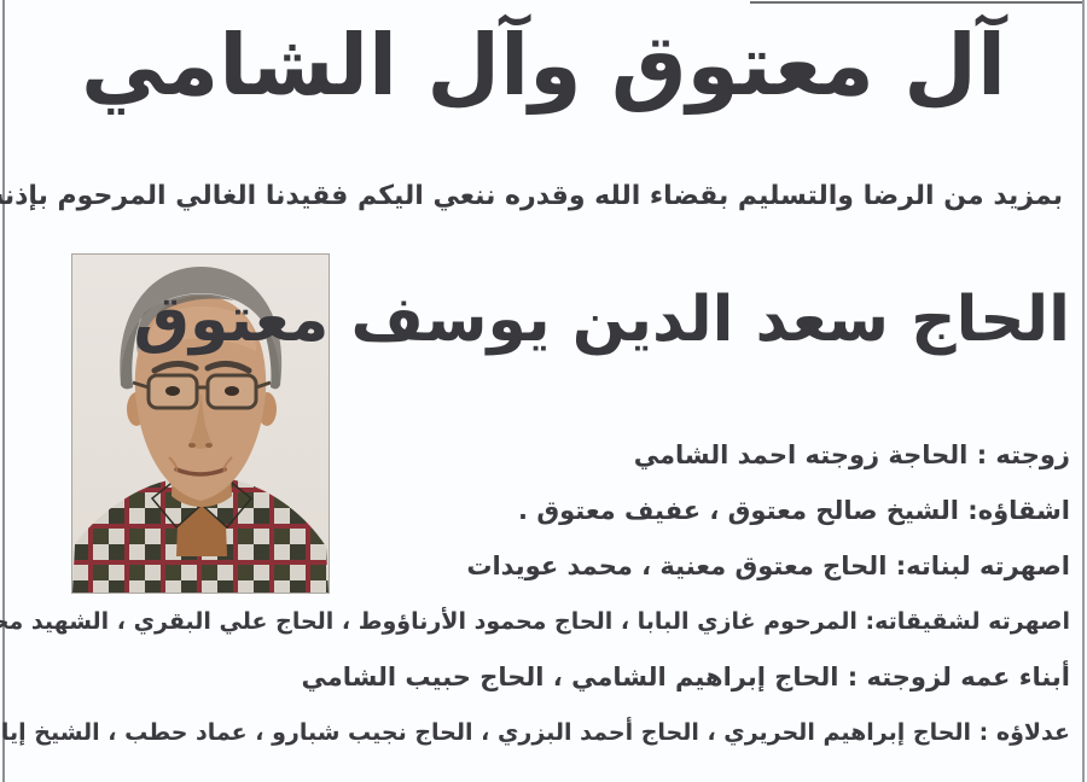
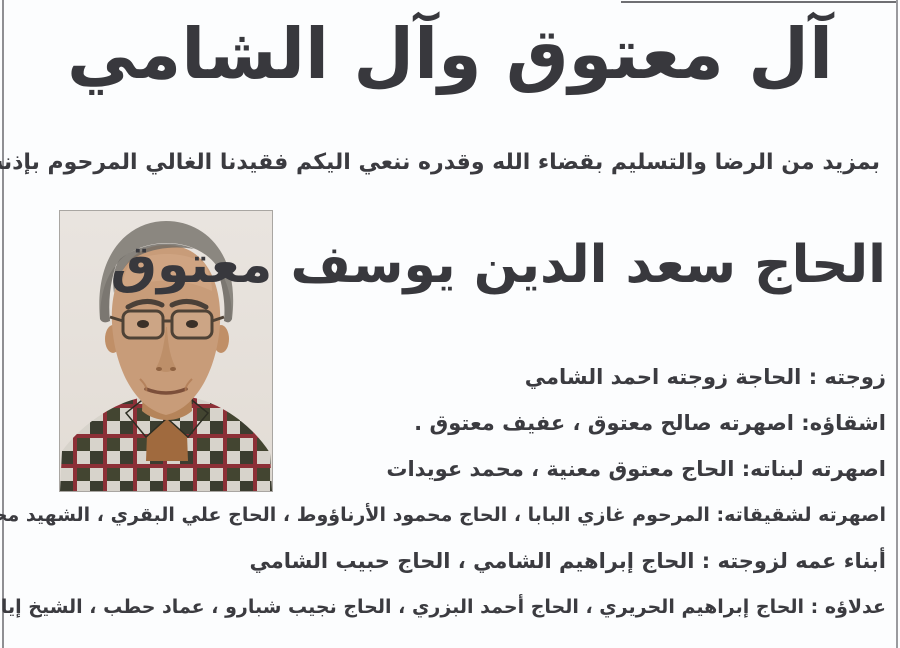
  آل معتوق وآل الشامي
  بمزيد من الرضا والتسليم بقضاء الله وقدره ننعي اليكم فقيدنا الغالي المرحوم بإذن
  الحاج سعد الدين يوسف معتوق
  زوجته : الحاجة زوجته احمد الشامي
- اشقاؤه: الشيخ صالح معتوق ، عفيف معتوق .
+ اشقاؤه: اصهرته صالح معتوق ، عفيف معتوق .
  اصهرته لبناته: الحاج معتوق معنية ، محمد عويدات
  اصهرته لشقيقاته: المرحوم غازي البابا ، الحاج محمود الأرناؤوط ، الحاج علي البقري ، الشهيد مح
  أبناء عمه لزوجته : الحاج إبراهيم الشامي ، الحاج حبيب الشامي
  عدلاؤه : الحاج إبراهيم الحريري ، الحاج أحمد البزري ، الحاج نجيب شبارو ، عماد حطب ، الشيخ إيا
